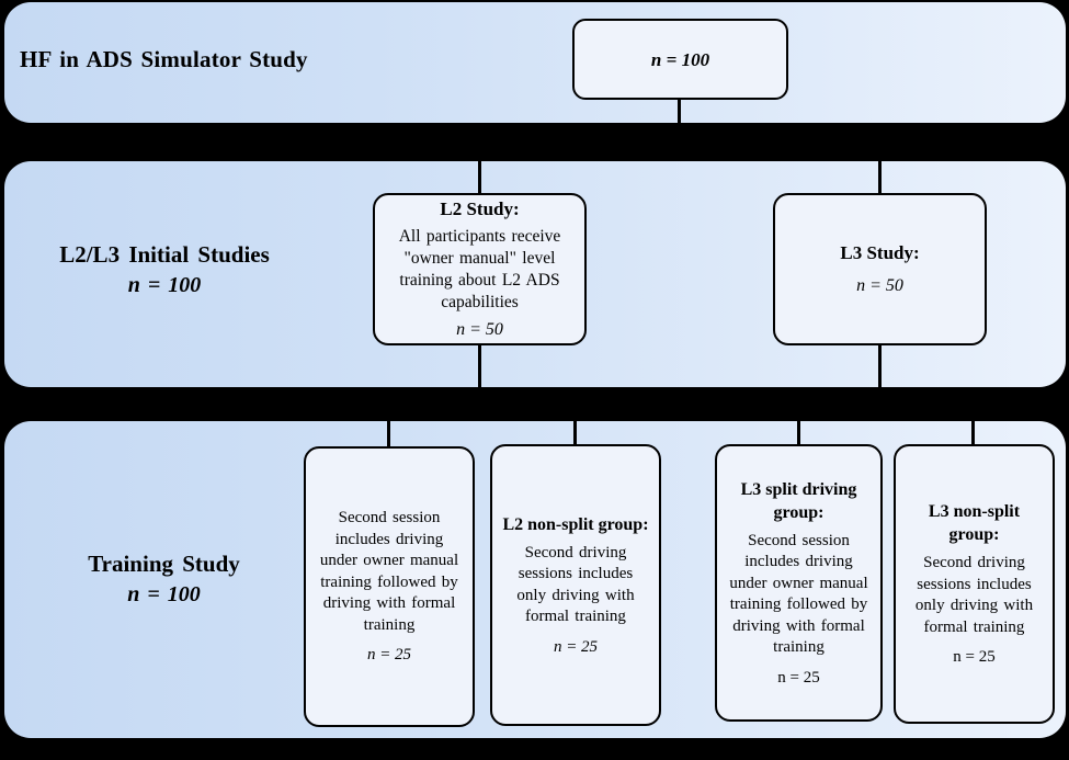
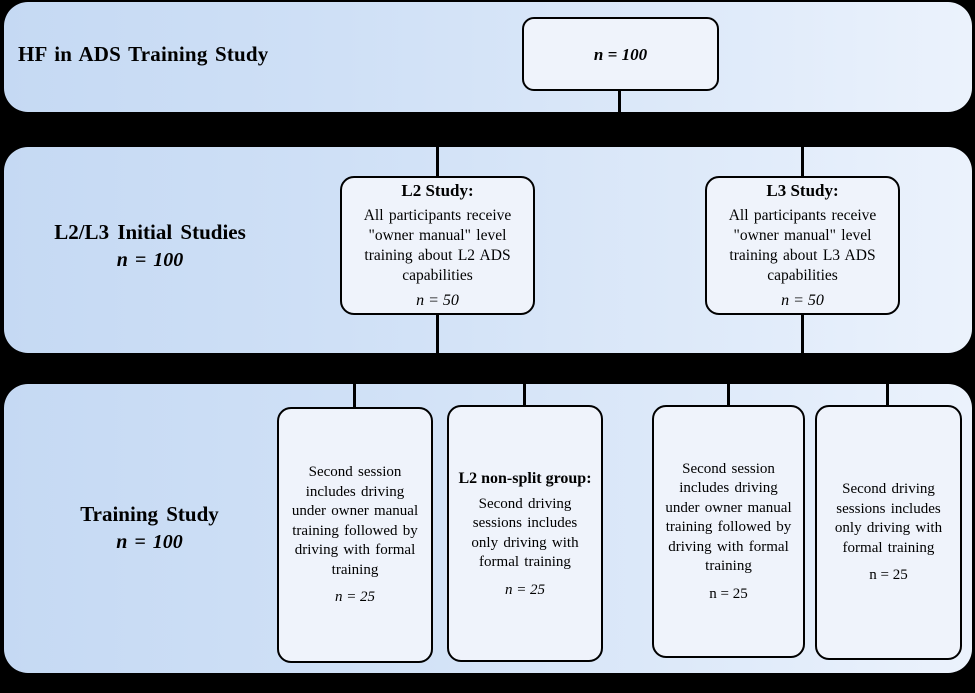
- HF in ADS Simulator Study
+ HF in ADS Training Study
  L2/L3 Initial Studies
  n = 100
  Training Study
  n = 100
  n = 100
  L2 Study:
  All participants receive "owner manual" level training about L2 ADS capabilities
  n = 50
  L3 Study:
+ All participants receive "owner manual" level training about L3 ADS capabilities
  n = 50
  Second session includes driving under owner manual training followed by driving with formal training
  n = 25
  L2 non-split group:
  Second driving sessions includes only driving with formal training
  n = 25
- L3 split driving group:
  Second session includes driving under owner manual training followed by driving with formal training
  n = 25
- L3 non-split group:
  Second driving sessions includes only driving with formal training
  n = 25
